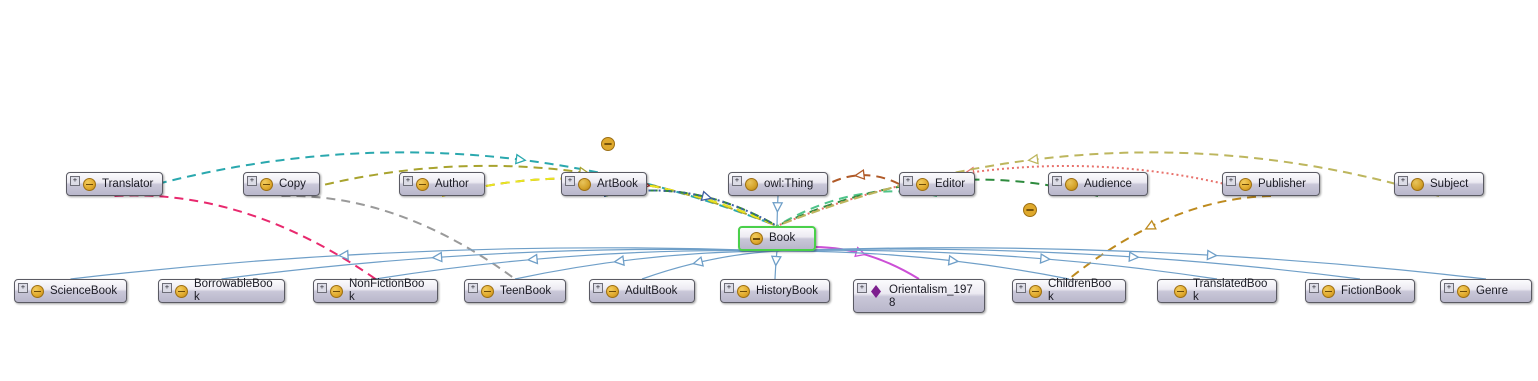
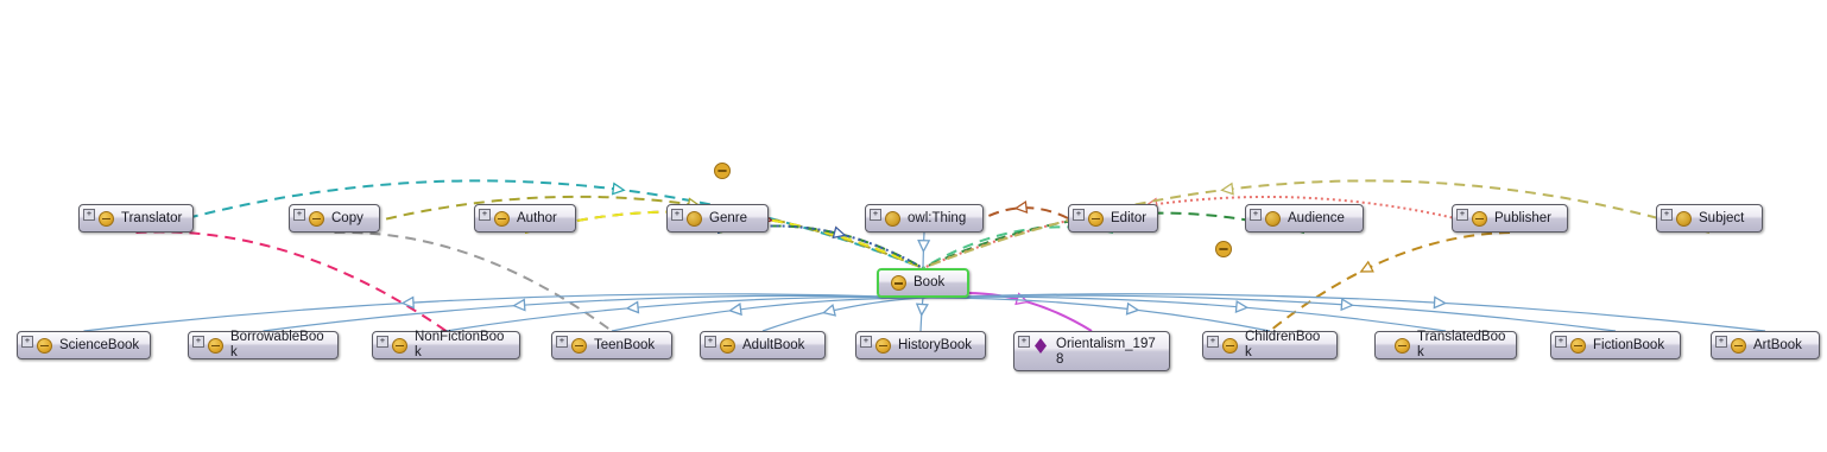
  +
  Translator
  +
  Copy
  +
  Author
  +
- ArtBook
+ Genre
  +
  owl:Thing
  +
  Editor
  +
  Audience
  +
  Publisher
  +
  Subject
  Book
  +
  ScienceBook
  +
  BorrowableBook
  +
  NonFictionBook
  +
  TeenBook
  +
  AdultBook
  +
  HistoryBook
  +
  Orientalism_197
  8
  +
  ChildrenBook
  TranslatedBook
  +
  FictionBook
  +
- Genre
+ ArtBook
